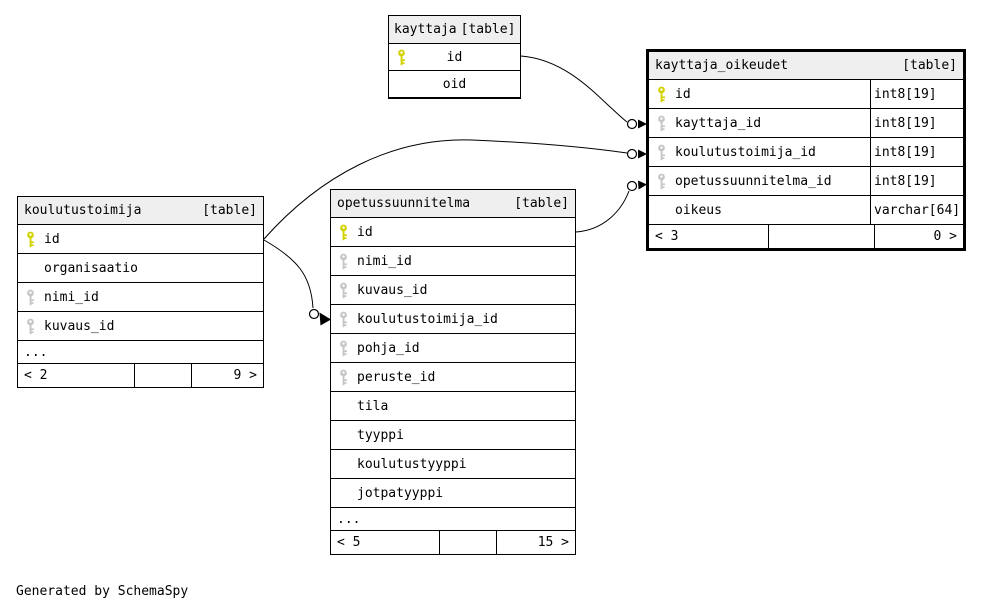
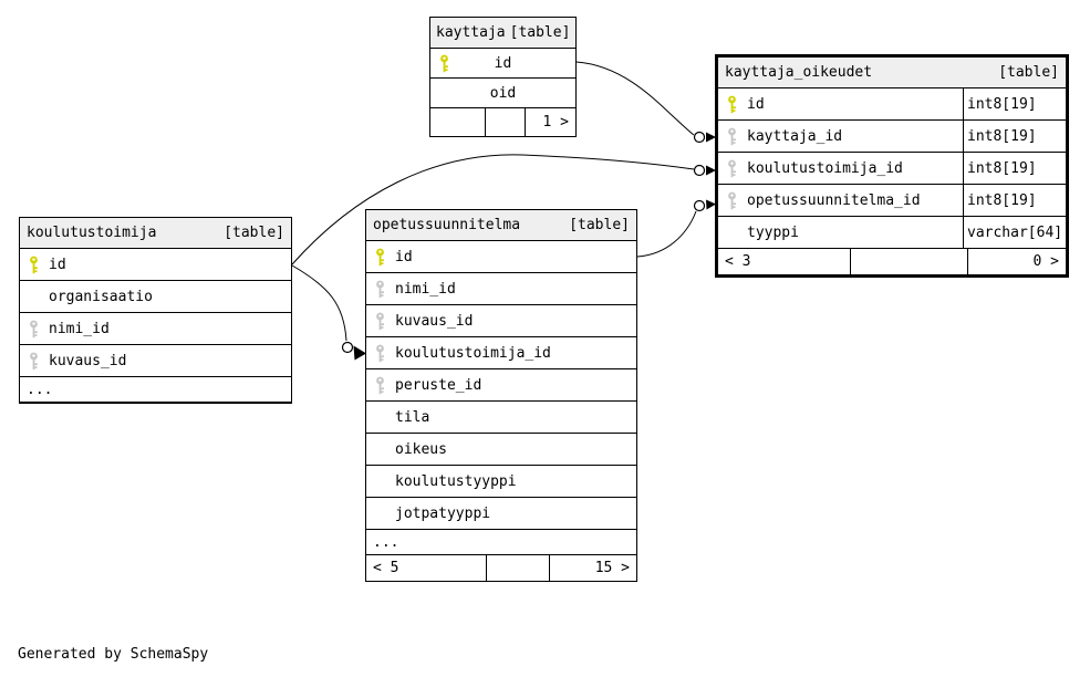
  kayttaja
  [table]
  id
  oid
+ 1 >
  kayttaja_oikeudet
  [table]
  id
  int8[19]
  kayttaja_id
  int8[19]
  koulutustoimija_id
  int8[19]
  opetussuunnitelma_id
  int8[19]
- oikeus
+ tyyppi
  varchar[64]
  < 3
  0 >
  koulutustoimija
  [table]
  id
  organisaatio
  nimi_id
  kuvaus_id
  ...
- < 2
- 9 >
  opetussuunnitelma
  [table]
  id
  nimi_id
  kuvaus_id
  koulutustoimija_id
- pohja_id
  peruste_id
  tila
- tyyppi
+ oikeus
  koulutustyyppi
  jotpatyyppi
  ...
  < 5
  15 >
  Generated by SchemaSpy
